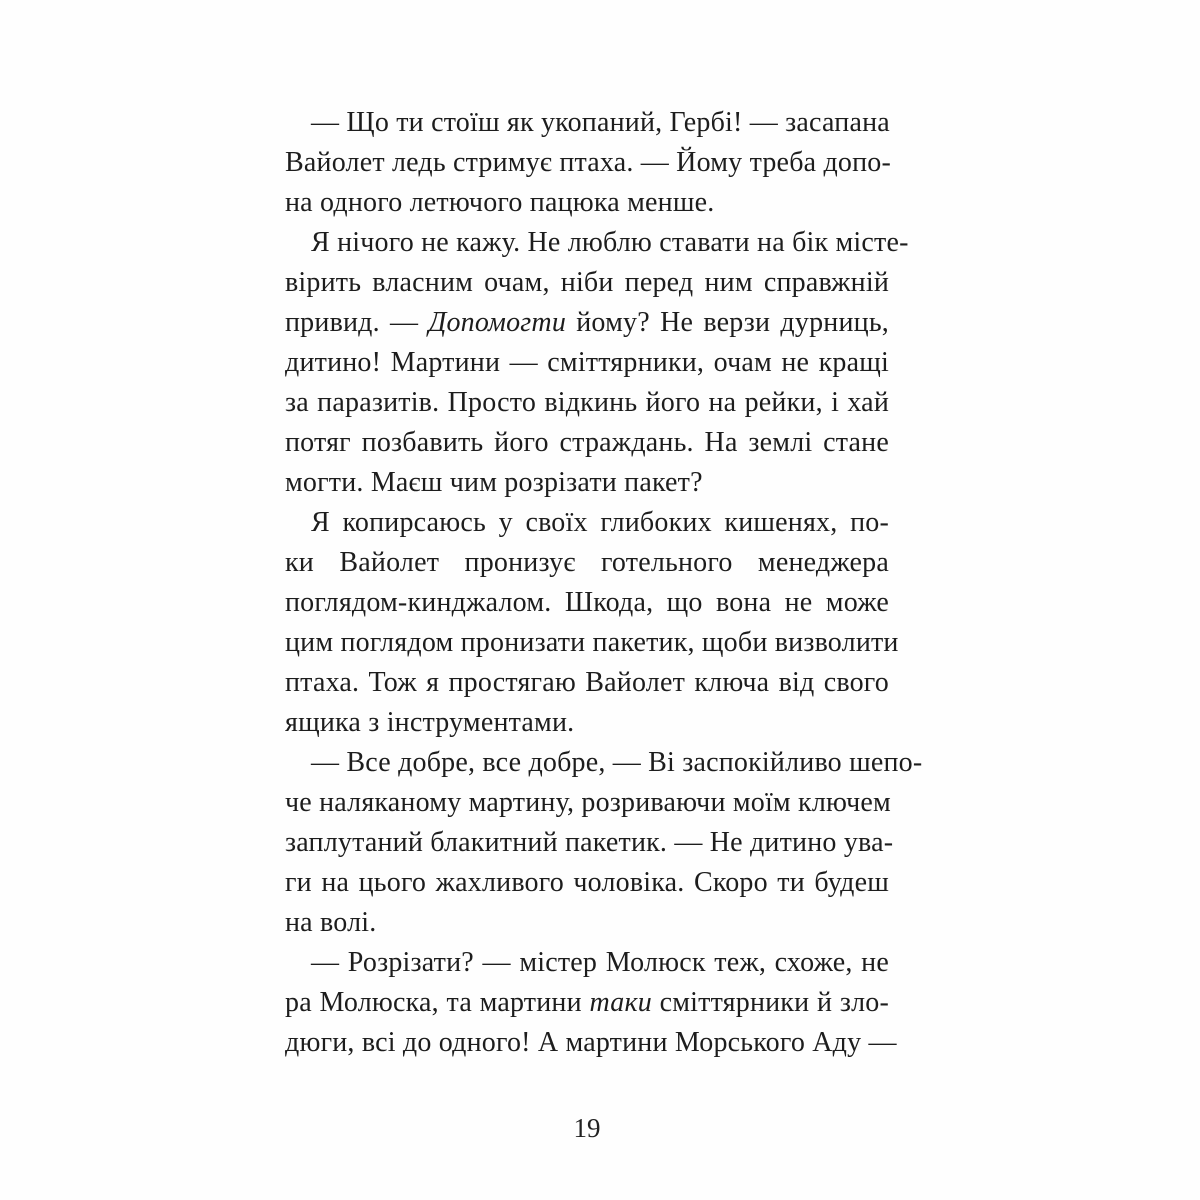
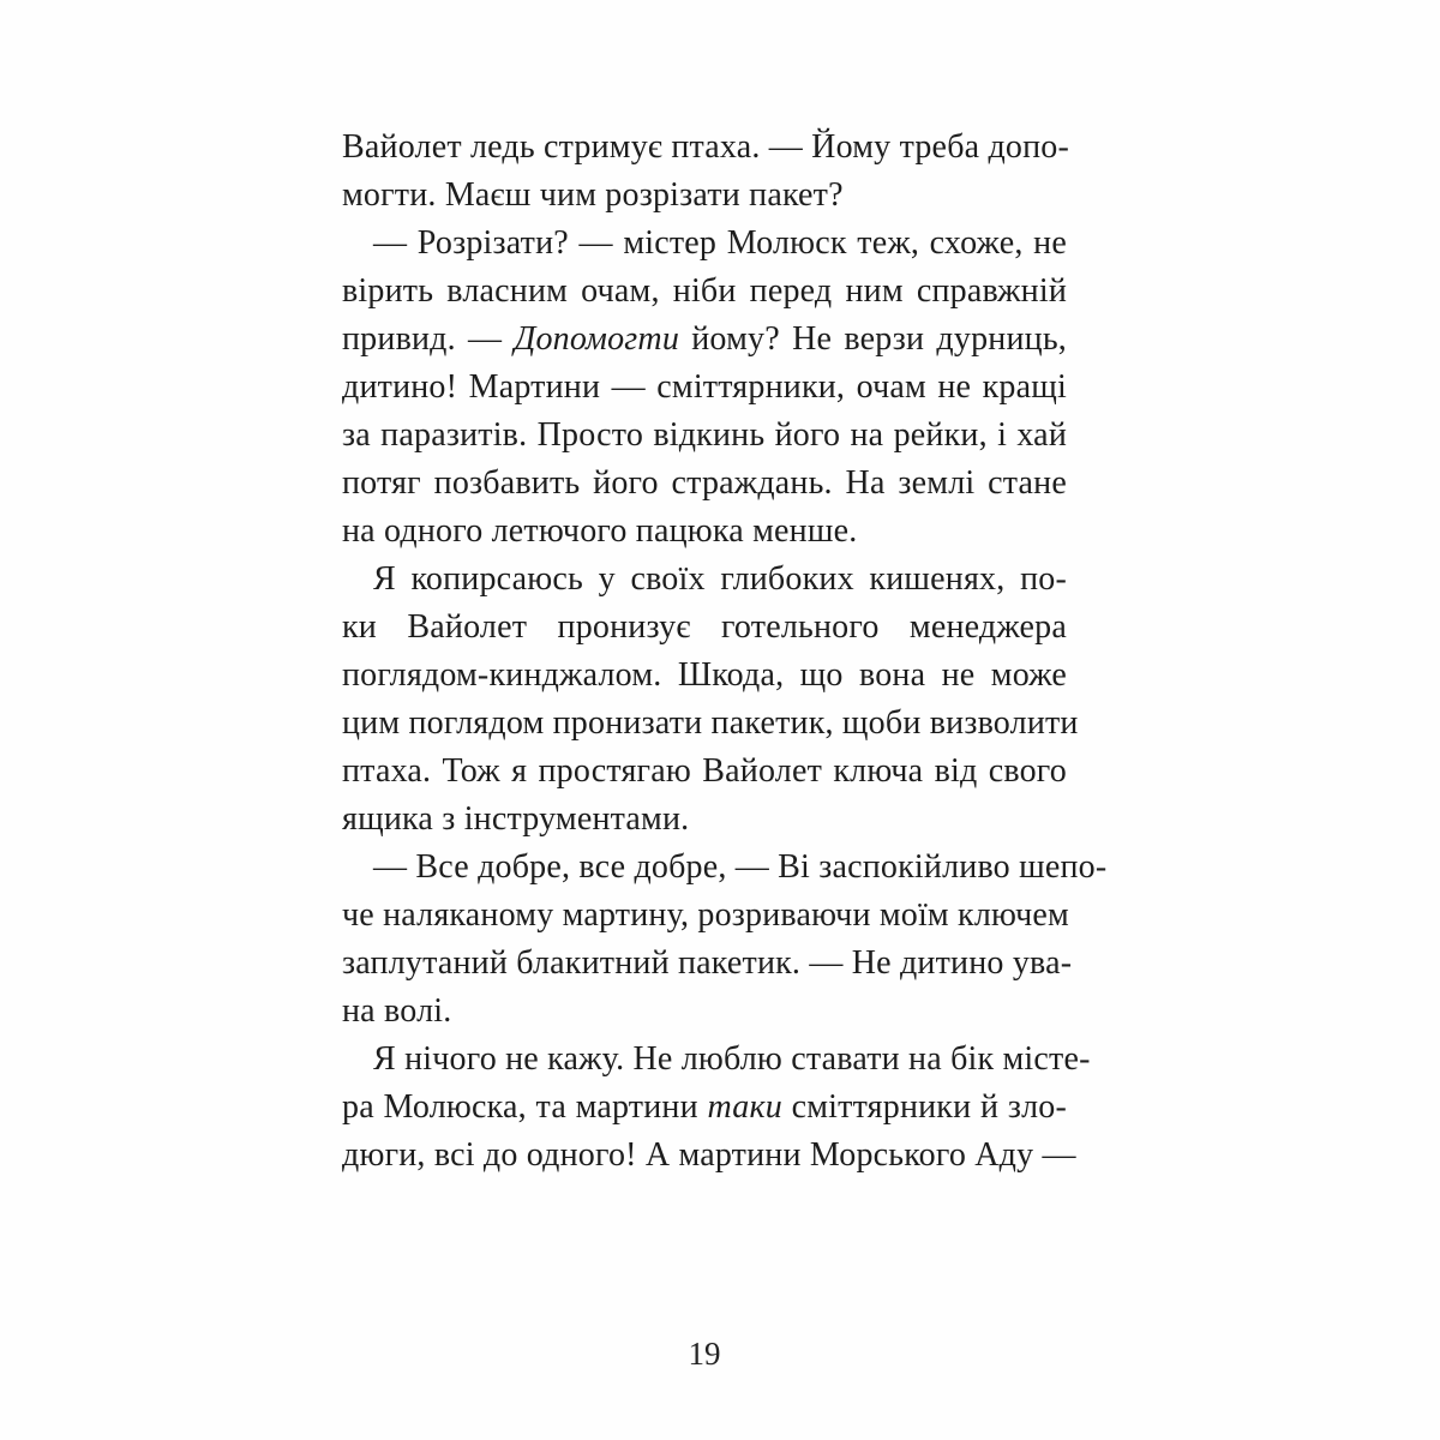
- — Що ти стоїш як укопаний, Гербі! — засапана
  Вайолет ледь стримує птаха. — Йому треба допо-
- на одного летючого пацюка менше.
+ могти. Маєш чим розрізати пакет?
- Я нічого не кажу. Не люблю ставати на бік місте-
+ — Розрізати? — містер Молюск теж, схоже, не
  вірить власним очам, ніби перед ним справжній
  привид. — Допомогти йому? Не верзи дурниць,
  дитино! Мартини — сміттярники, очам не кращі
  за паразитів. Просто відкинь його на рейки, і хай
  потяг позбавить його страждань. На землі стане
- могти. Маєш чим розрізати пакет?
+ на одного летючого пацюка менше.
  Я копирсаюсь у своїх глибоких кишенях, по-
  ки Вайолет пронизує готельного менеджера
  поглядом-кинджалом. Шкода, що вона не може
  цим поглядом пронизати пакетик, щоби визволити
  птаха. Тож я простягаю Вайолет ключа від свого
  ящика з інструментами.
  — Все добре, все добре, — Ві заспокійливо шепо-
  че наляканому мартину, розриваючи моїм ключем
  заплутаний блакитний пакетик. — Не дитино ува-
- ги на цього жахливого чоловіка. Скоро ти будеш
  на волі.
- — Розрізати? — містер Молюск теж, схоже, не
+ Я нічого не кажу. Не люблю ставати на бік місте-
  ра Молюска, та мартини таки сміттярники й зло-
  дюги, всі до одного! А мартини Морського Аду —
  19
